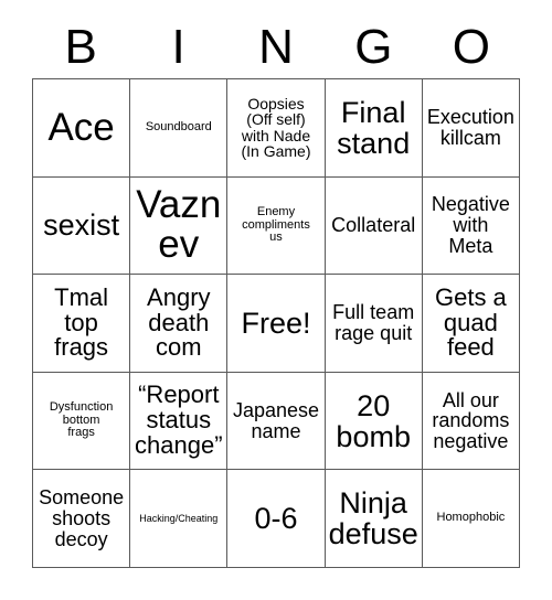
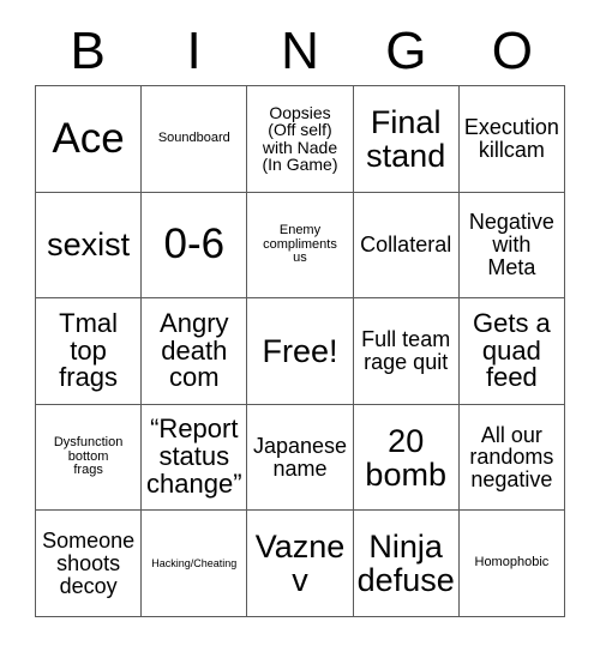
  B
  I
  N
  G
  O
  Ace
  Soundboard
  Oopsies
  (Off self)
  with Nade
  (In Game)
  Final
  stand
  Execution
  killcam
  sexist
- Vaznev
+ 0-6
  Enemy
  compliments
  us
  Collateral
  Negative
  with
  Meta
  Tmal
  top
  frags
  Angry
  death
  com
  Free!
  Full team
  rage quit
  Gets a
  quad
  feed
  Dysfunction
  bottom
  frags
  “Report
  status
  change”
  Japanese
  name
  20
  bomb
  All our
  randoms
  negative
  Someone
  shoots
  decoy
  Hacking/Cheating
- 0-6
+ Vaznev
  Ninja
  defuse
  Homophobic
